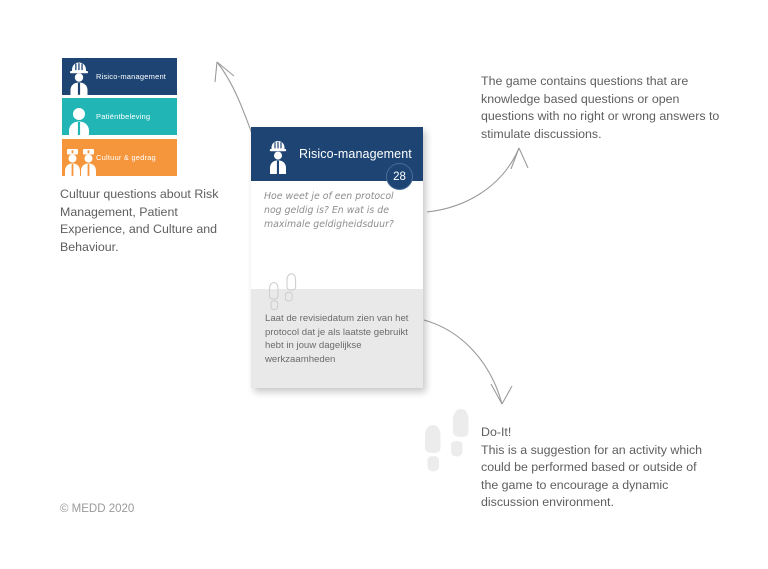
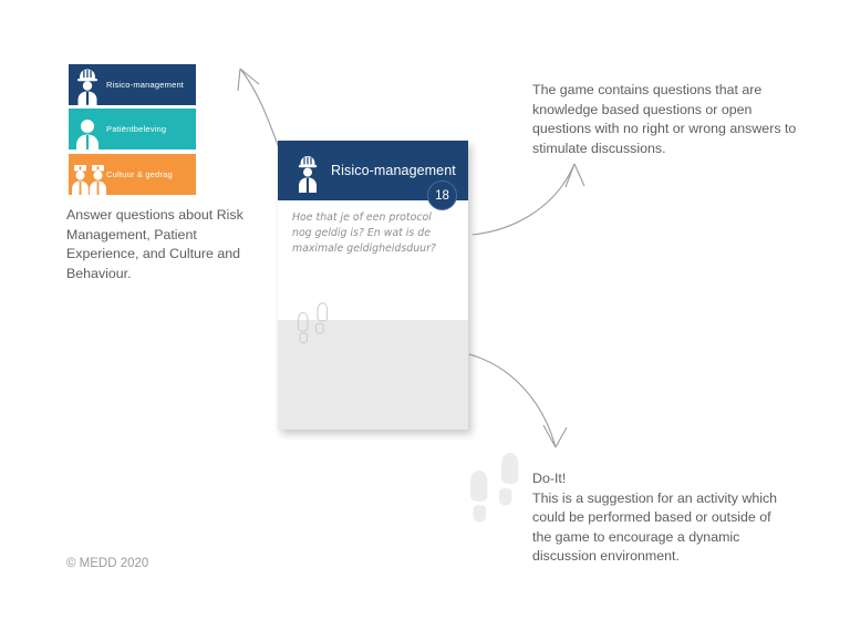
  Risico-management
  Patiëntbeleving
  Cultuur & gedrag
- Cultuur questions about Risk Management, Patient Experience, and Culture and Behaviour.
+ Answer questions about Risk Management, Patient Experience, and Culture and Behaviour.
  © MEDD 2020
  Risico-management
- 28
+ 18
- Hoe weet je of een protocol nog geldig is? En wat is de maximale geldigheidsduur?
+ Hoe that je of een protocol nog geldig is? En wat is de maximale geldigheidsduur?
- Laat de revisiedatum zien van het protocol dat je als laatste gebruikt hebt in jouw dagelijkse werkzaamheden
  The game contains questions that are knowledge based questions or open questions with no right or wrong answers to stimulate discussions.
  Do-It!
  This is a suggestion for an activity which could be performed based or outside of the game to encourage a dynamic discussion environment.
